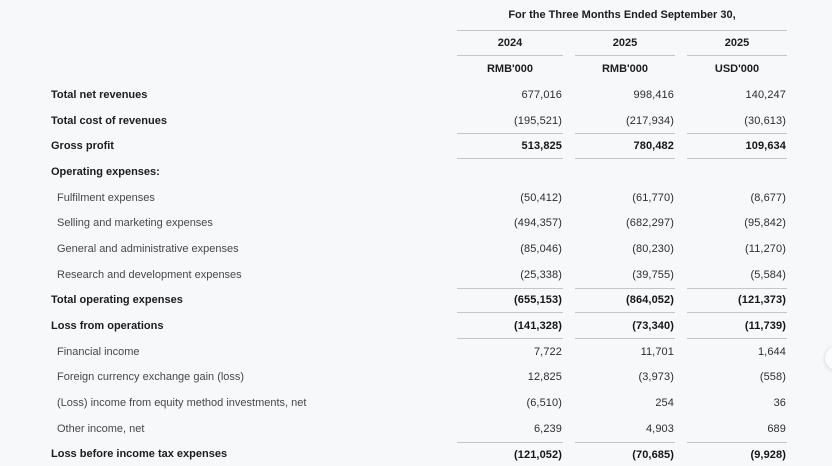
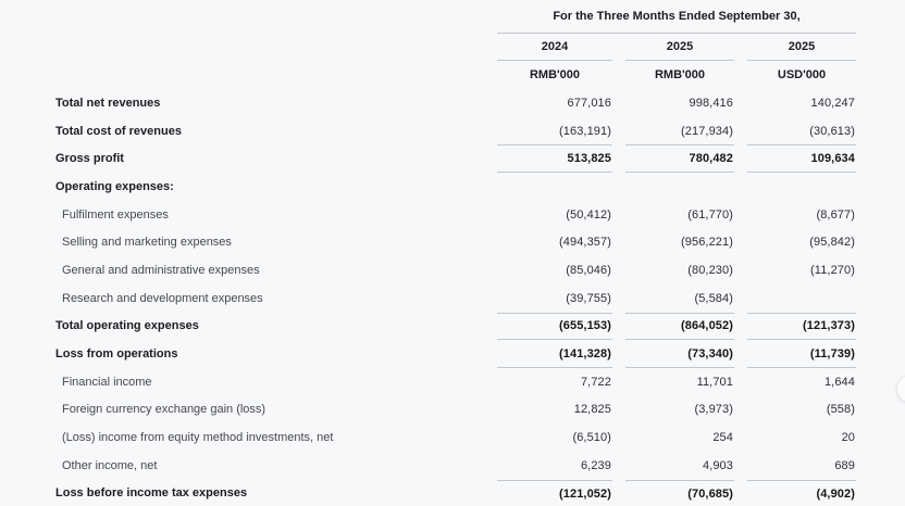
  For the Three Months Ended September 30,
  2024
  2025
  2025
  RMB'000
  RMB'000
  USD'000
  Total net revenues
  677,016
  998,416
  140,247
  Total cost of revenues
- (195,521)
+ (163,191)
  (217,934)
  (30,613)
  Gross profit
  513,825
  780,482
  109,634
  Operating expenses:
  Fulfilment expenses
  (50,412)
  (61,770)
  (8,677)
  Selling and marketing expenses
  (494,357)
- (682,297)
+ (956,221)
  (95,842)
  General and administrative expenses
  (85,046)
  (80,230)
  (11,270)
  Research and development expenses
- (25,338)
  (39,755)
  (5,584)
  Total operating expenses
  (655,153)
  (864,052)
  (121,373)
  Loss from operations
  (141,328)
  (73,340)
  (11,739)
  Financial income
  7,722
  11,701
  1,644
  Foreign currency exchange gain (loss)
  12,825
  (3,973)
  (558)
  (Loss) income from equity method investments, net
  (6,510)
  254
- 36
+ 20
  Other income, net
  6,239
  4,903
  689
  Loss before income tax expenses
  (121,052)
  (70,685)
- (9,928)
+ (4,902)
